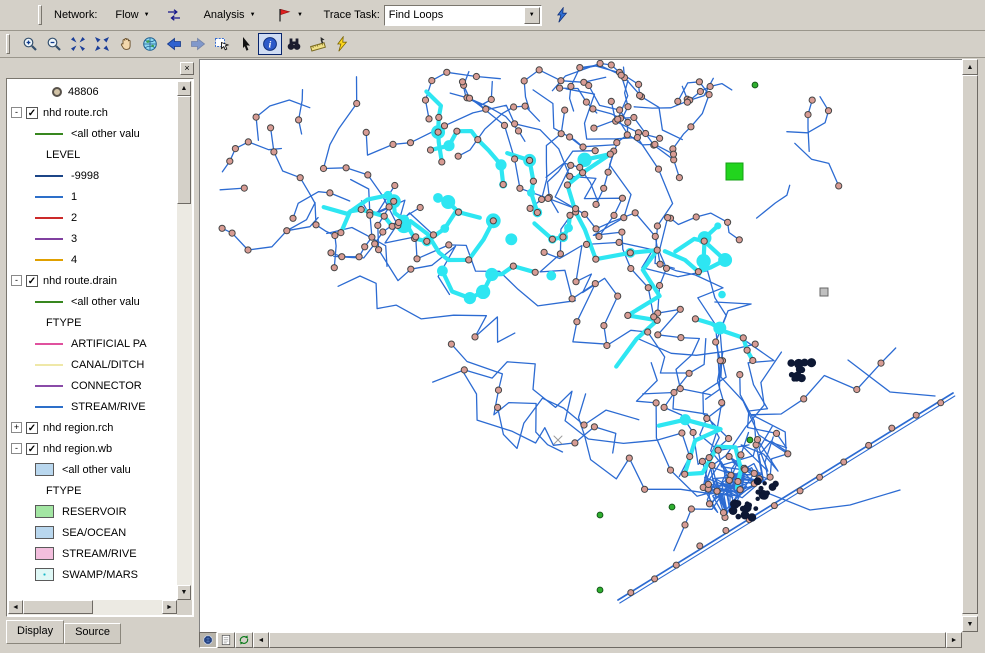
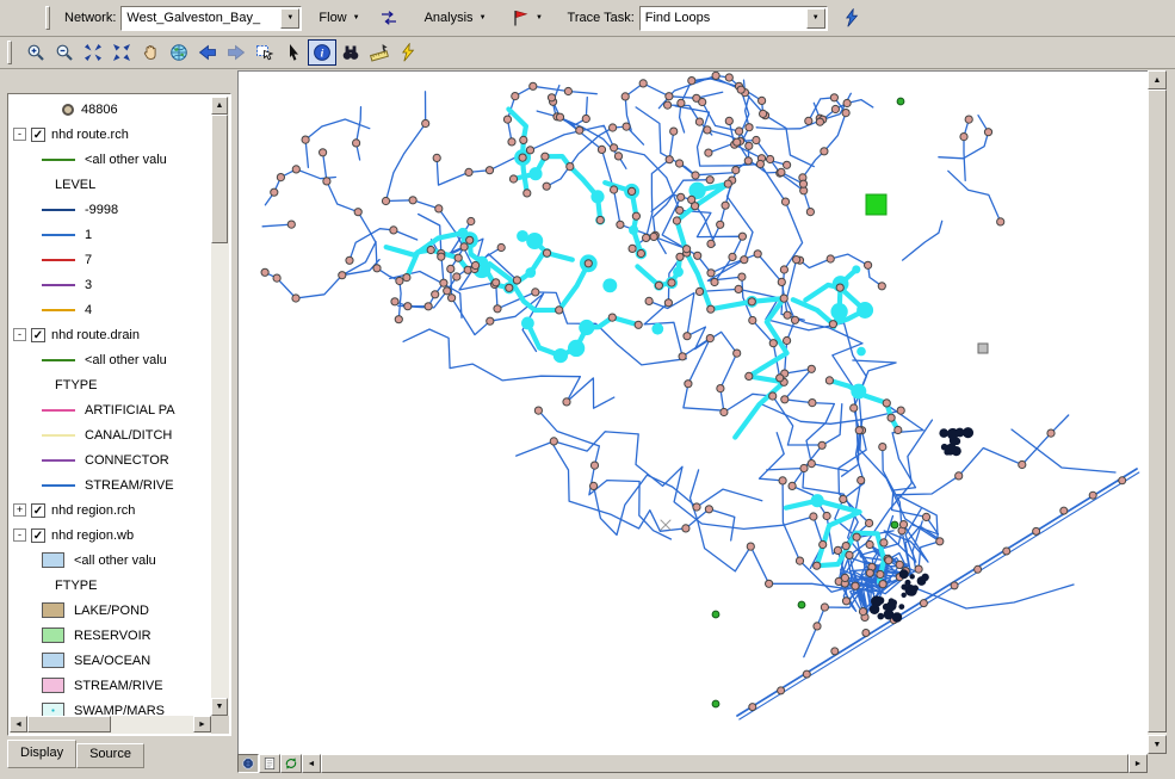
  Network:
+ West_Galveston_Bay_
  Flow
  Analysis
  Trace Task:
  Find Loops
  i
- ×
  48806
  -
  ✓
  nhd route.rch
  <all other valu
  LEVEL
  -9998
  1
- 2
+ 7
  3
  4
  -
  ✓
  nhd route.drain
  <all other valu
  FTYPE
  ARTIFICIAL PA
  CANAL/DITCH
  CONNECTOR
  STREAM/RIVE
  +
  ✓
  nhd region.rch
  -
  ✓
  nhd region.wb
  <all other valu
  FTYPE
+ LAKE/POND
  RESERVOIR
  SEA/OCEAN
  STREAM/RIVE
  SWAMP/MARS
  Display
  Source
